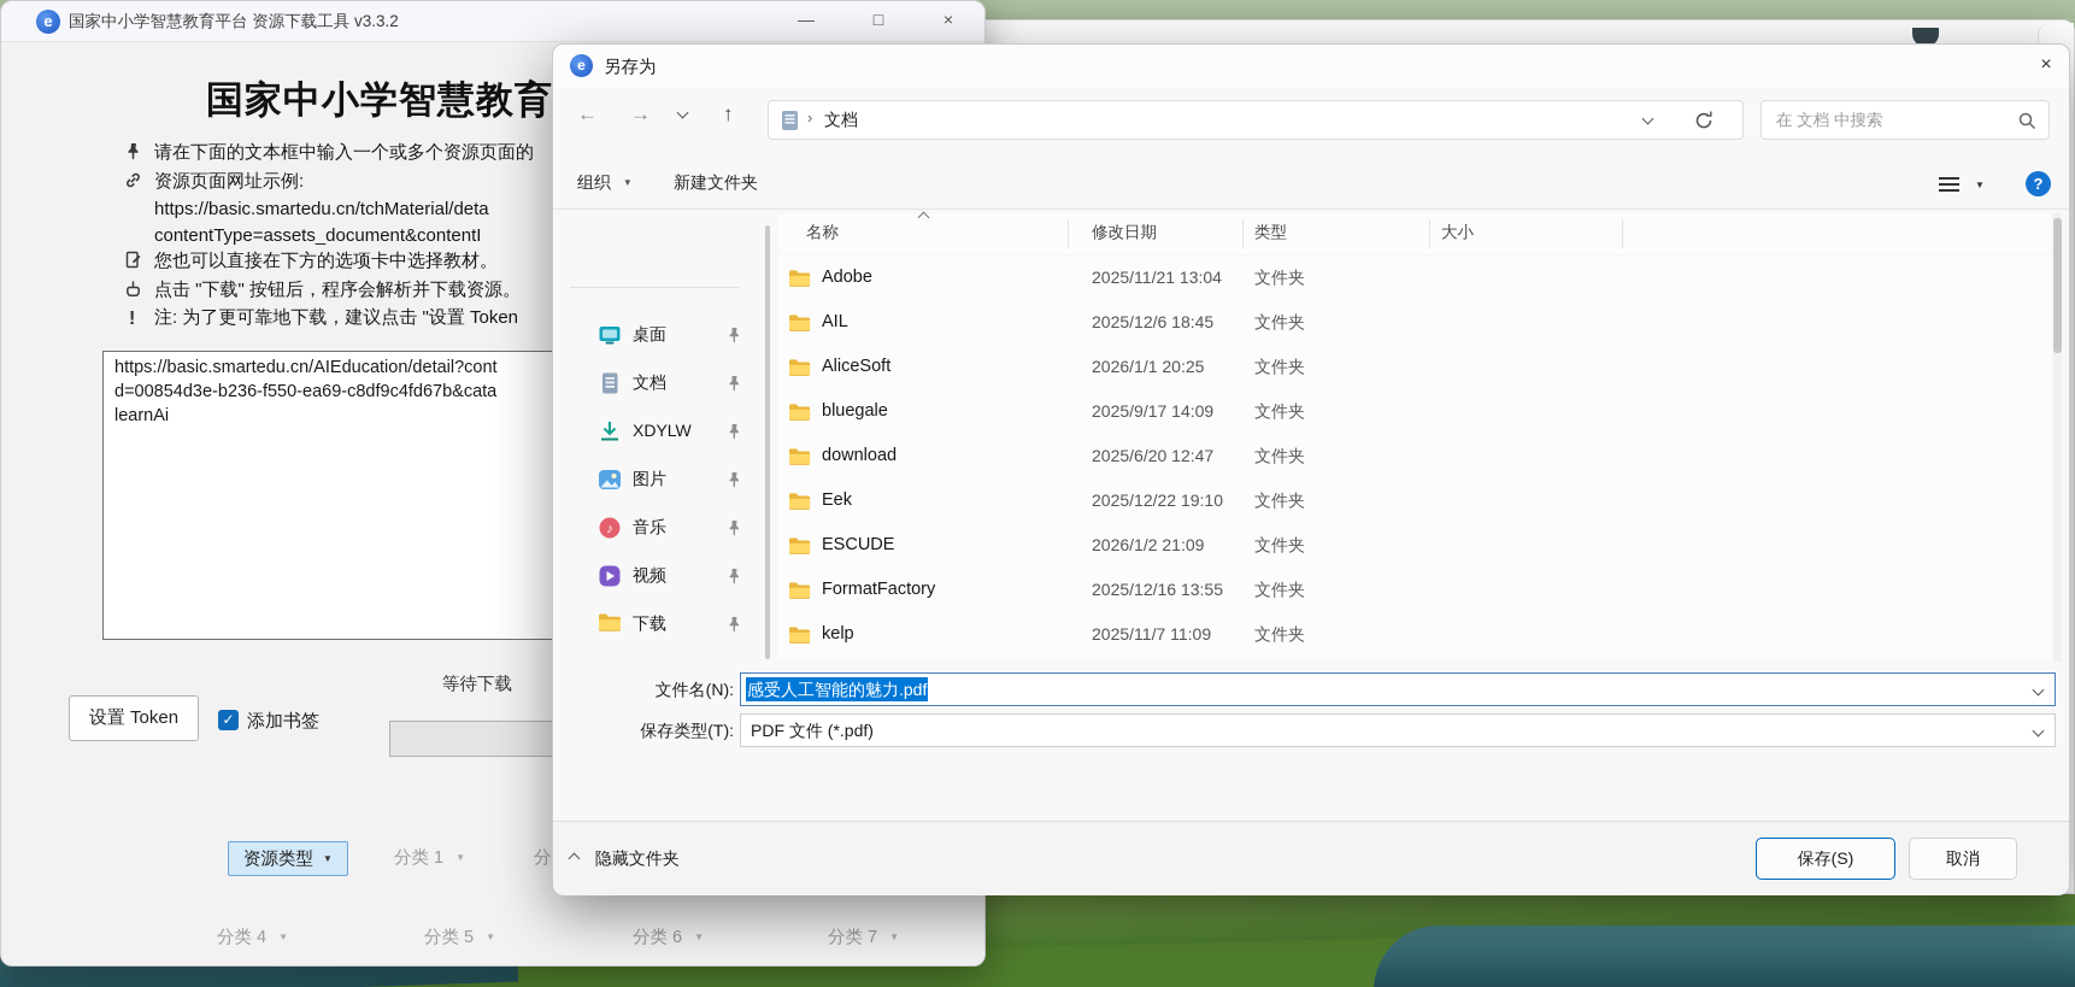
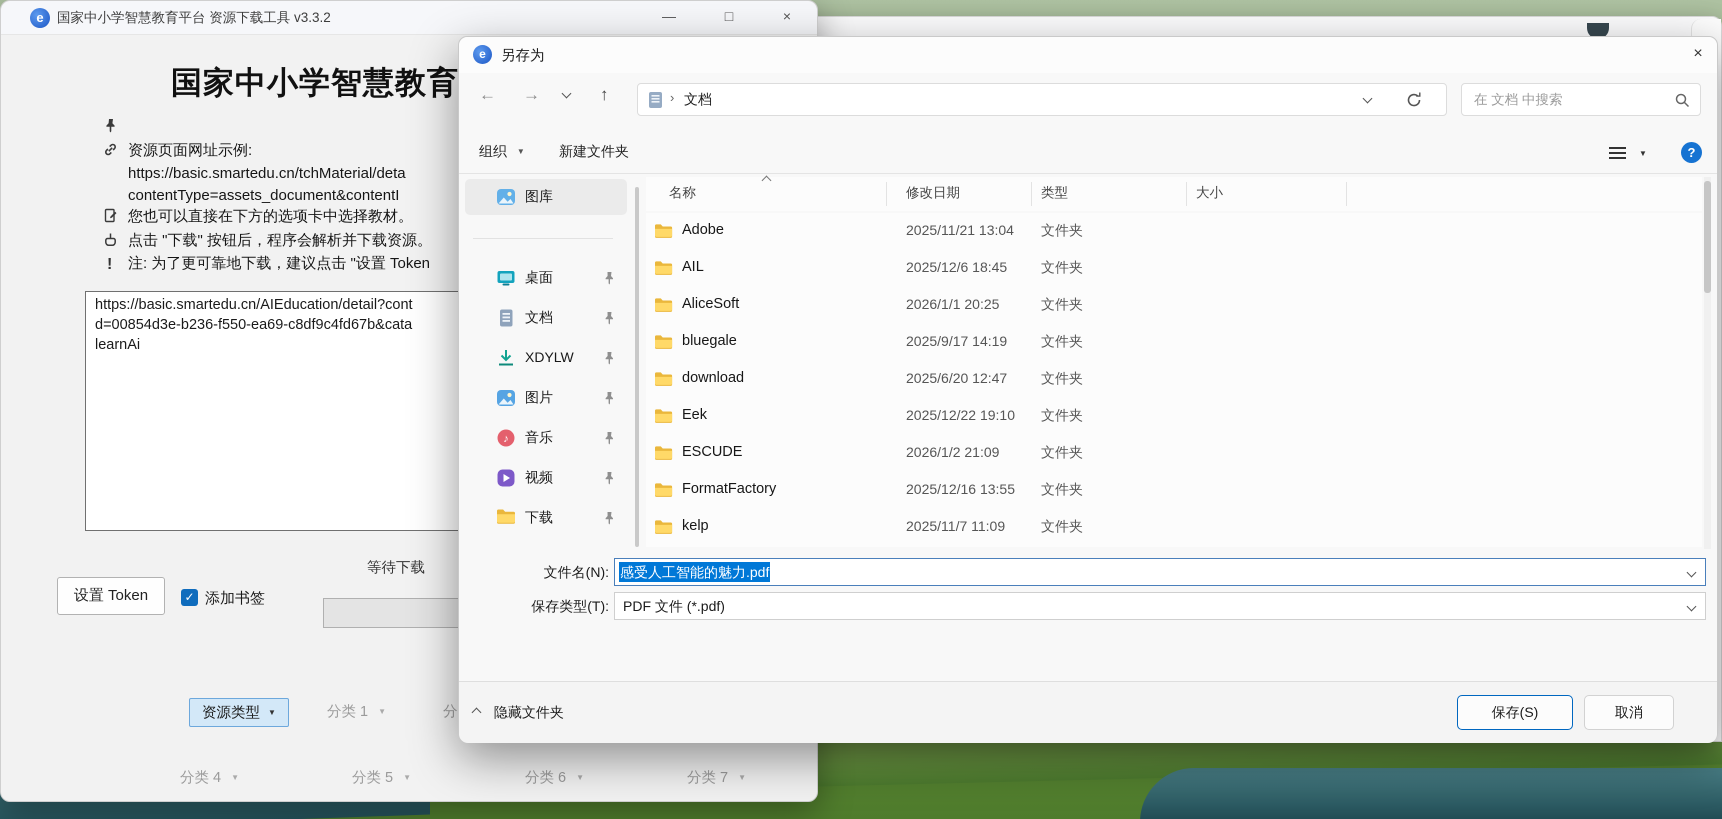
  e
  国家中小学智慧教育平台 资源下载工具 v3.3.2
  —
  □
  ×
  国家中小学智慧教育
- 请在下面的文本框中输入一个或多个资源页面的
  资源页面网址示例:
  https://basic.smartedu.cn/tchMaterial/deta
  contentType=assets_document&contentI
  您也可以直接在下方的选项卡中选择教材。
  点击 "下载" 按钮后，程序会解析并下载资源。
  !
  注: 为了更可靠地下载，建议点击 "设置 Token
  https://basic.smartedu.cn/AIEducation/detail?cont
  d=00854d3e-b236-f550-ea69-c8df9c4fd67b&cata
  learnAi
  等待下载
  设置 Token
  ✓
  添加书签
  资源类型 ▼
  分类 1 ▼
  分类 4 ▼
  分类 5 ▼
  分类 6 ▼
  分类 7 ▼
  e
  另存为
  ×
  ←
  →
  ↑
  ›
  文档
  在 文档 中搜索
  组织 ▼
  新建文件夹
  ▼
  ?
+ 图库
  桌面
  文档
  XDYLW
  图片
  ♪
  音乐
  视频
  下载
  名称
  修改日期
  类型
  大小
  Adobe
  2025/11/21 13:04
  文件夹
  AIL
  2025/12/6 18:45
  文件夹
  AliceSoft
  2026/1/1 20:25
  文件夹
  bluegale
- 2025/9/17 14:09
+ 2025/9/17 14:19
  文件夹
  download
  2025/6/20 12:47
  文件夹
  Eek
  2025/12/22 19:10
  文件夹
  ESCUDE
  2026/1/2 21:09
  文件夹
  FormatFactory
  2025/12/16 13:55
  文件夹
  kelp
  2025/11/7 11:09
  文件夹
  文件名(N):
  感受人工智能的魅力.pdf
  保存类型(T):
  PDF 文件 (*.pdf)
  隐藏文件夹
  保存(S)
  取消
